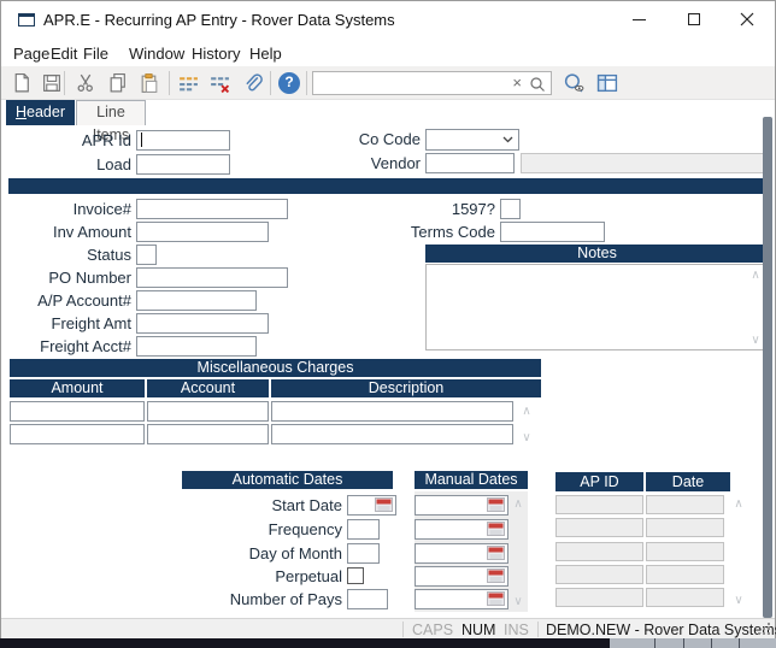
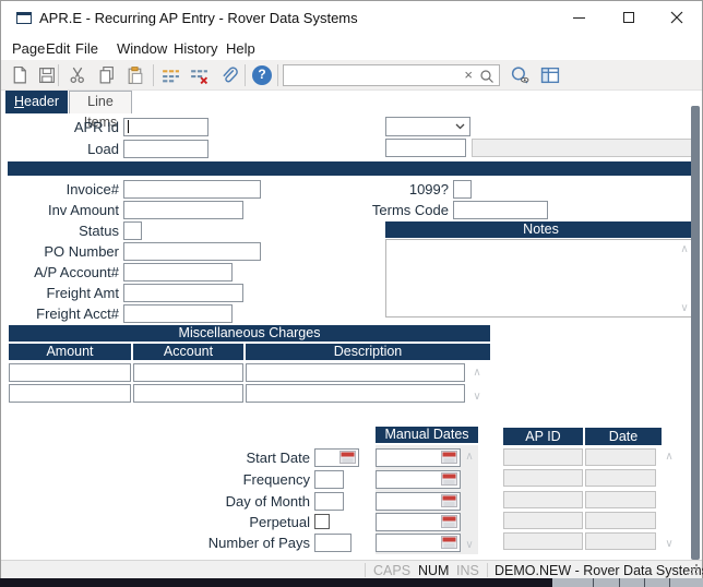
  APR.E - Recurring AP Entry - Rover Data Systems
  Page
  Edit
  File
  Window
  History
  Help
  ?
  ×
  Header
  Line Items
  APR Id
  Load
- Co Code
- Vendor
  Invoice#
  Inv Amount
  Status
  PO Number
  A/P Account#
  Freight Amt
  Freight Acct#
- 1597?
+ 1099?
  Terms Code
  Notes
  ∧
  ∨
  Miscellaneous Charges
  Amount
  Account
  Description
  ∧
  ∨
- Automatic Dates
  Start Date
  Frequency
  Day of Month
  Perpetual
  Number of Pays
  Manual Dates
  ∧
  ∨
  AP ID
  Date
  ∧
  ∨
  CAPS
  NUM
  INS
  DEMO.NEW - Rover Data System
